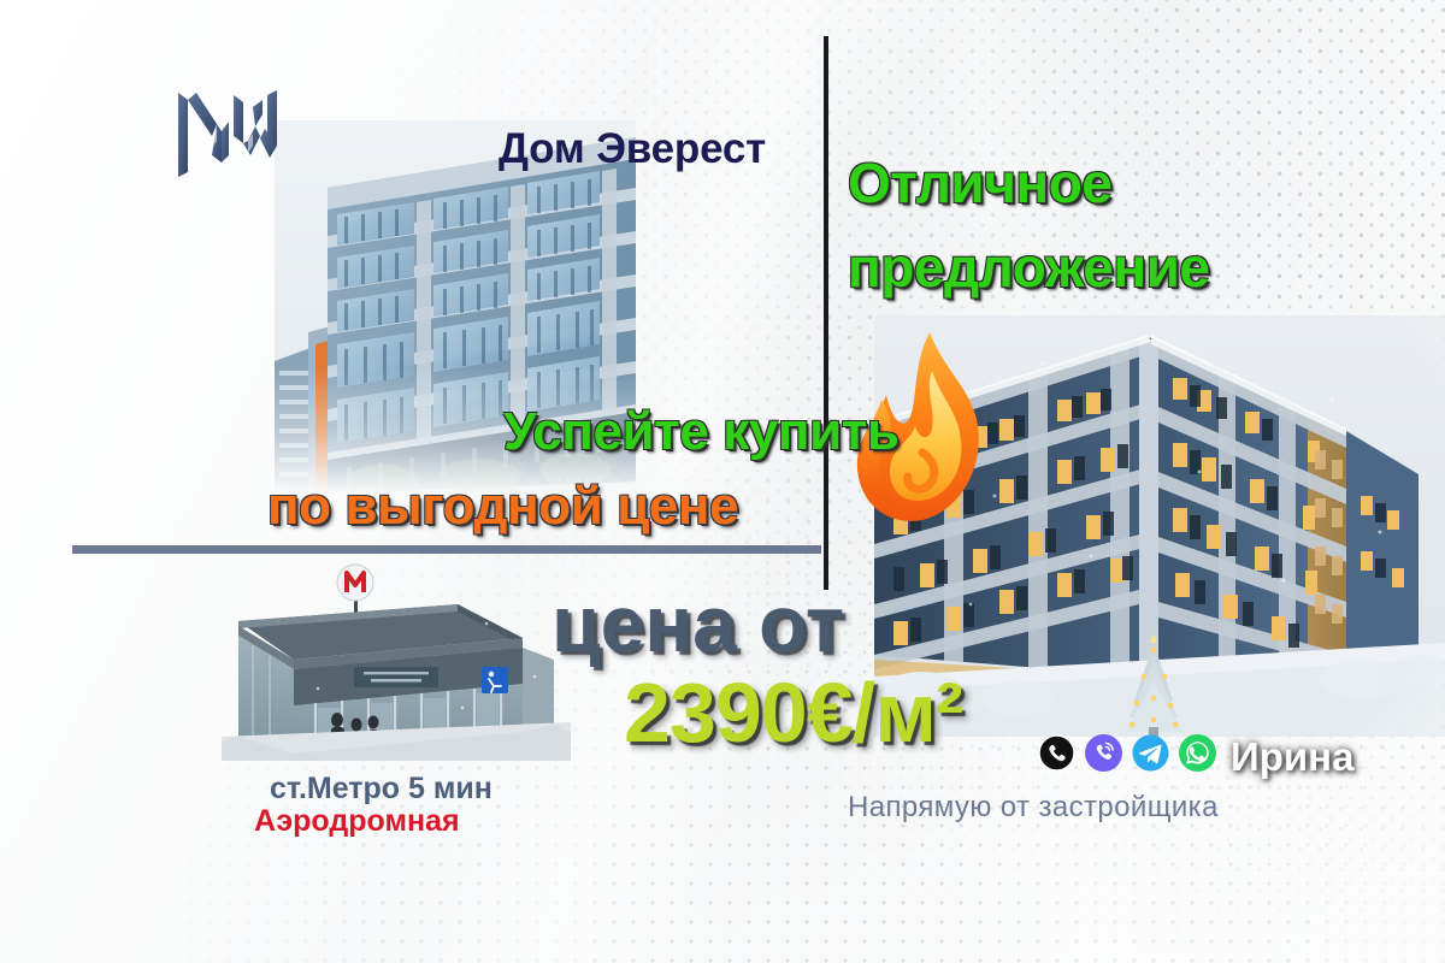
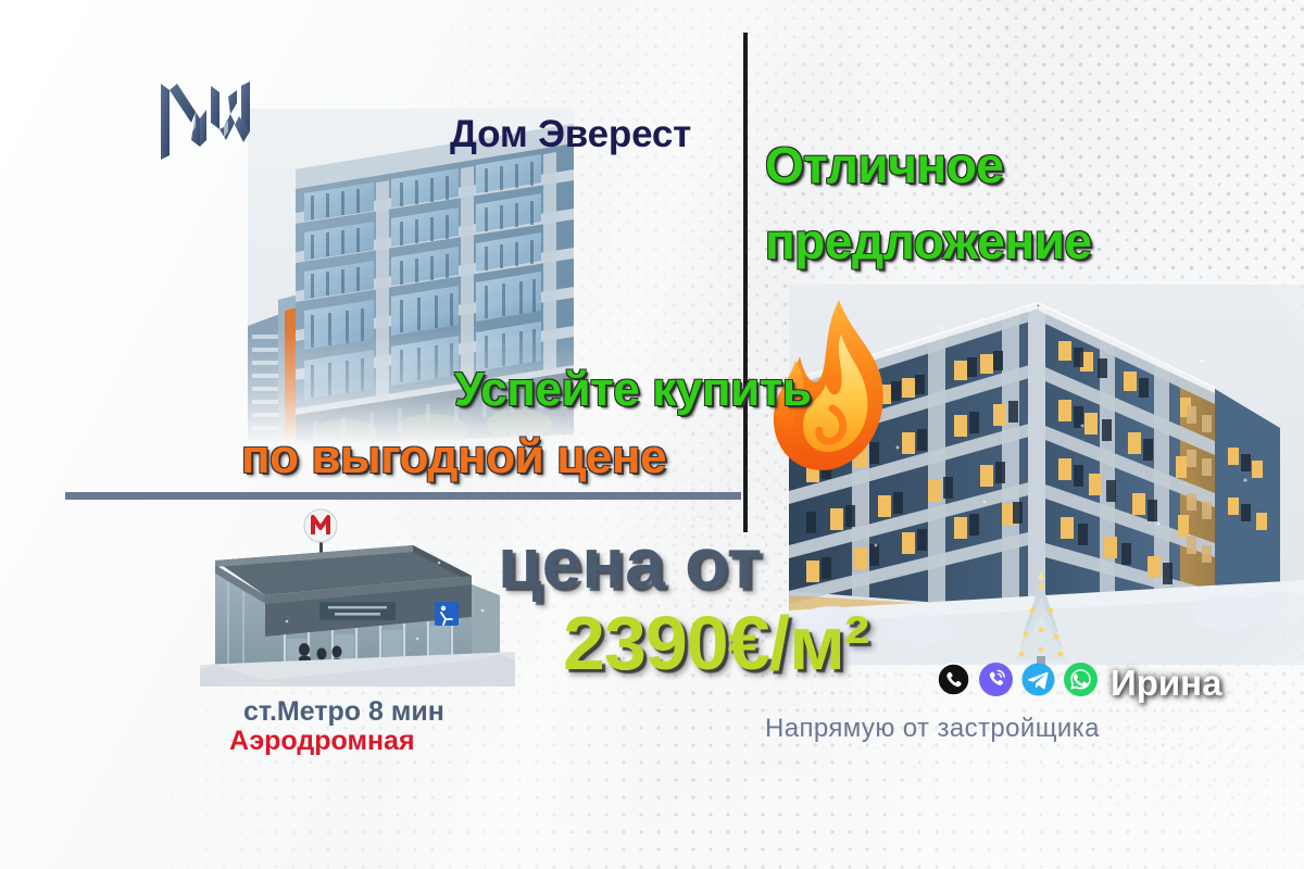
  Дом Эверест
  Отличное
  предложение
  Успейте купить
  по выгодной цене
  цена от
  2390€/м²
- ст.Метро 5 мин
+ ст.Метро 8 мин
  Аэродромная
  Напрямую от застройщика
  Ирина
